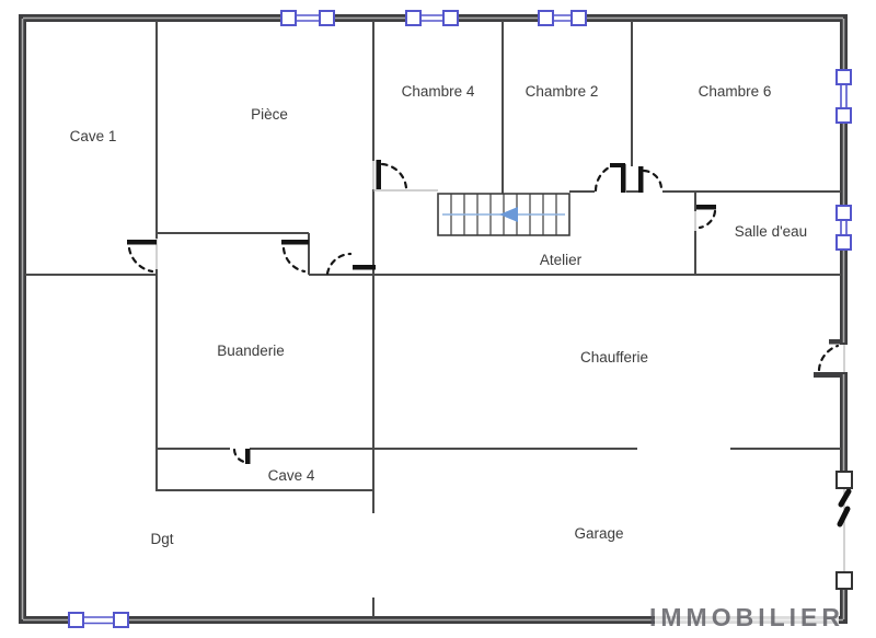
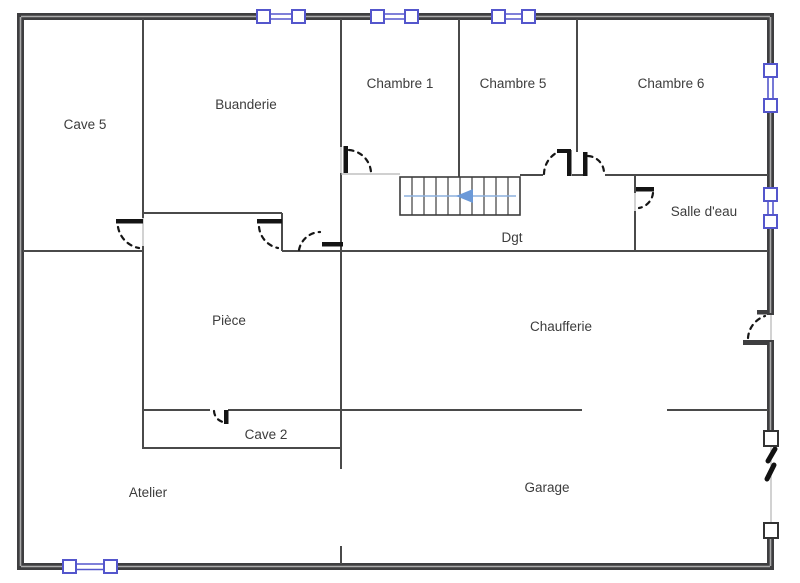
- Cave 1
+ Cave 5
- Pièce
+ Buanderie
- Chambre 4
+ Chambre 1
- Chambre 2
+ Chambre 5
  Chambre 6
  Salle d'eau
- Atelier
+ Dgt
- Buanderie
+ Pièce
  Chaufferie
- Cave 4
+ Cave 2
- Dgt
+ Atelier
  Garage
- IMMOBILIER
